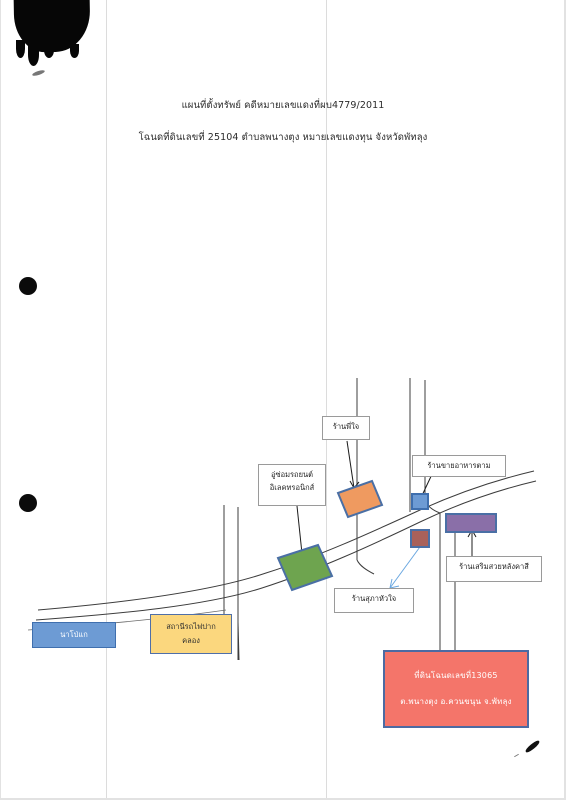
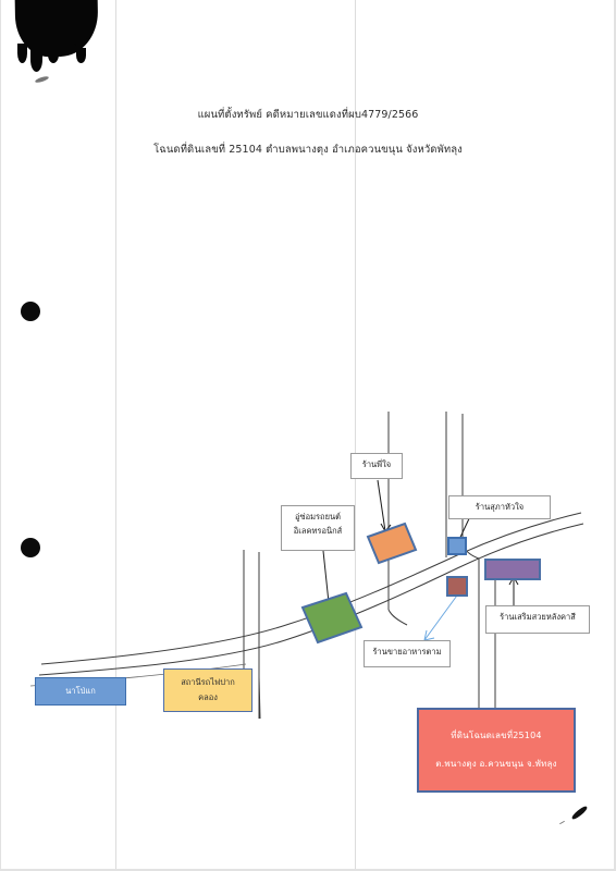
- แผนที่ตั้งทรัพย์ คดีหมายเลขแดงที่ผบ4779/2011
+ แผนที่ตั้งทรัพย์ คดีหมายเลขแดงที่ผบ4779/2566
- โฉนดที่ดินเลขที่ 25104 ตำบลพนางตุง หมายเลขแดงทุน จังหวัดพัทลุง
+ โฉนดที่ดินเลขที่ 25104 ตำบลพนางตุง อำเภอควนขนุน จังหวัดพัทลุง
  ร้านพี่ใจ
  อู่ซ่อมรถยนต์
  อิเลคทรอนิกส์
- ร้านขายอาหารตาม
+ ร้านสุภาหัวใจ
  ร้านเสริมสวยหลังคาสี
- ร้านสุภาหัวใจ
+ ร้านขายอาหารตาม
  นาโป่แก
  สถานีรถไฟปาก
  คลอง
- ที่ดินโฉนดเลขที่13065
+ ที่ดินโฉนดเลขที่25104
  ต.พนางตุง อ.ควนขนุน จ.พัทลุง
